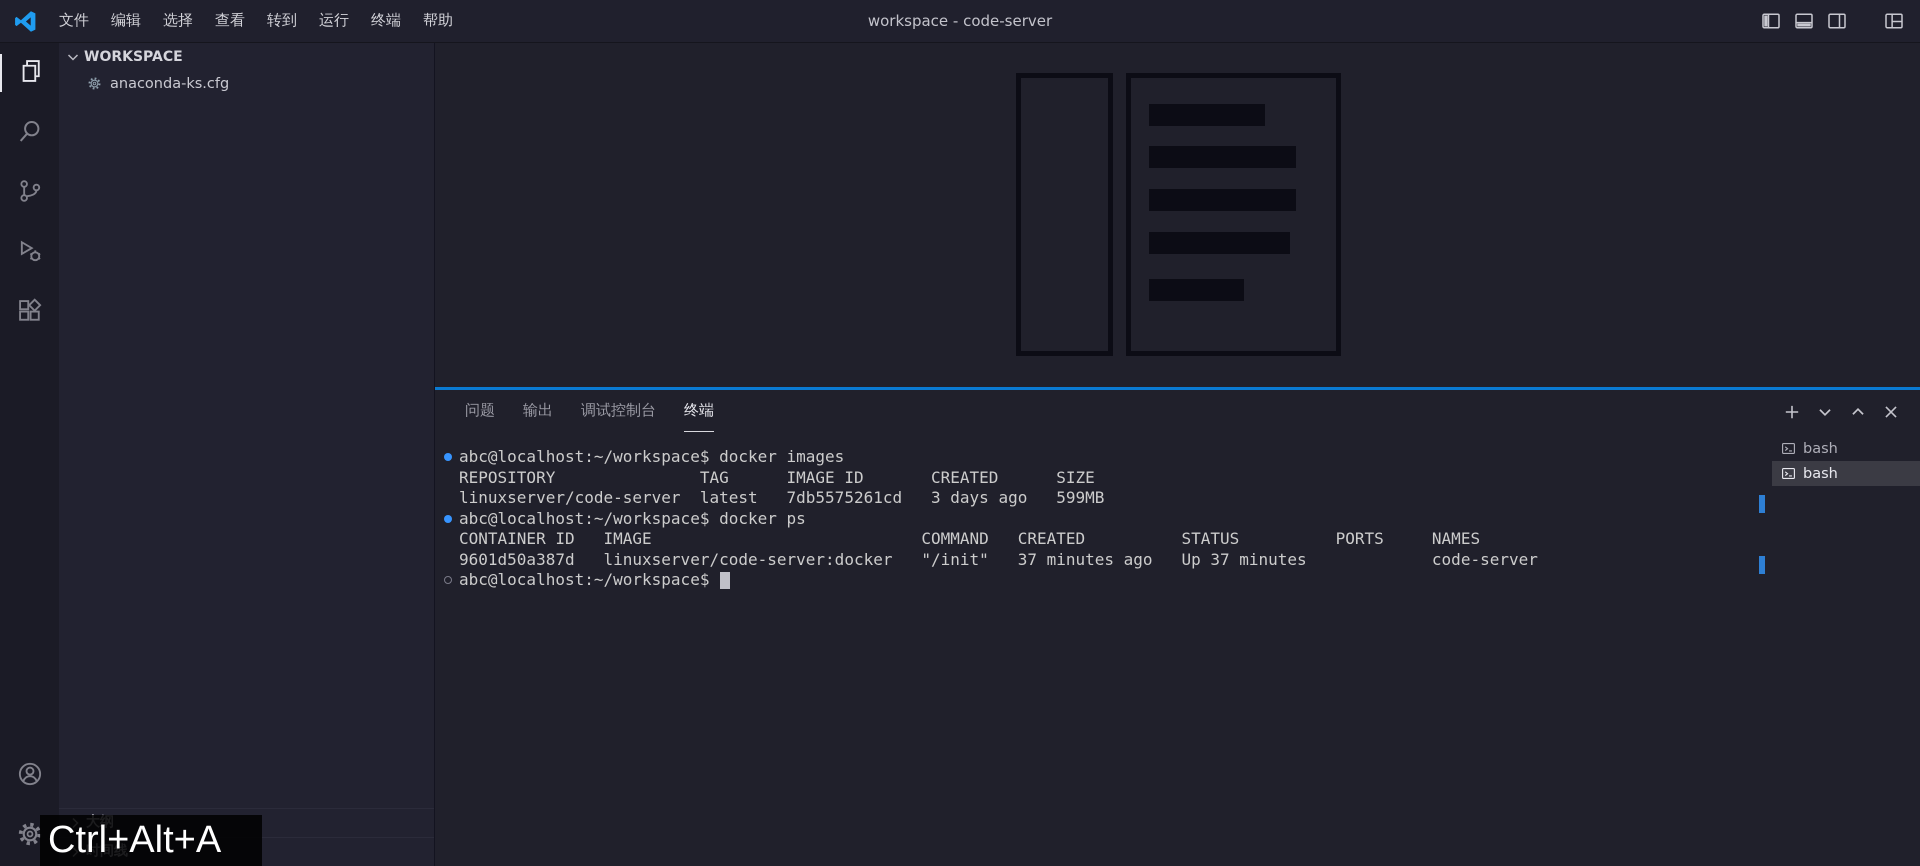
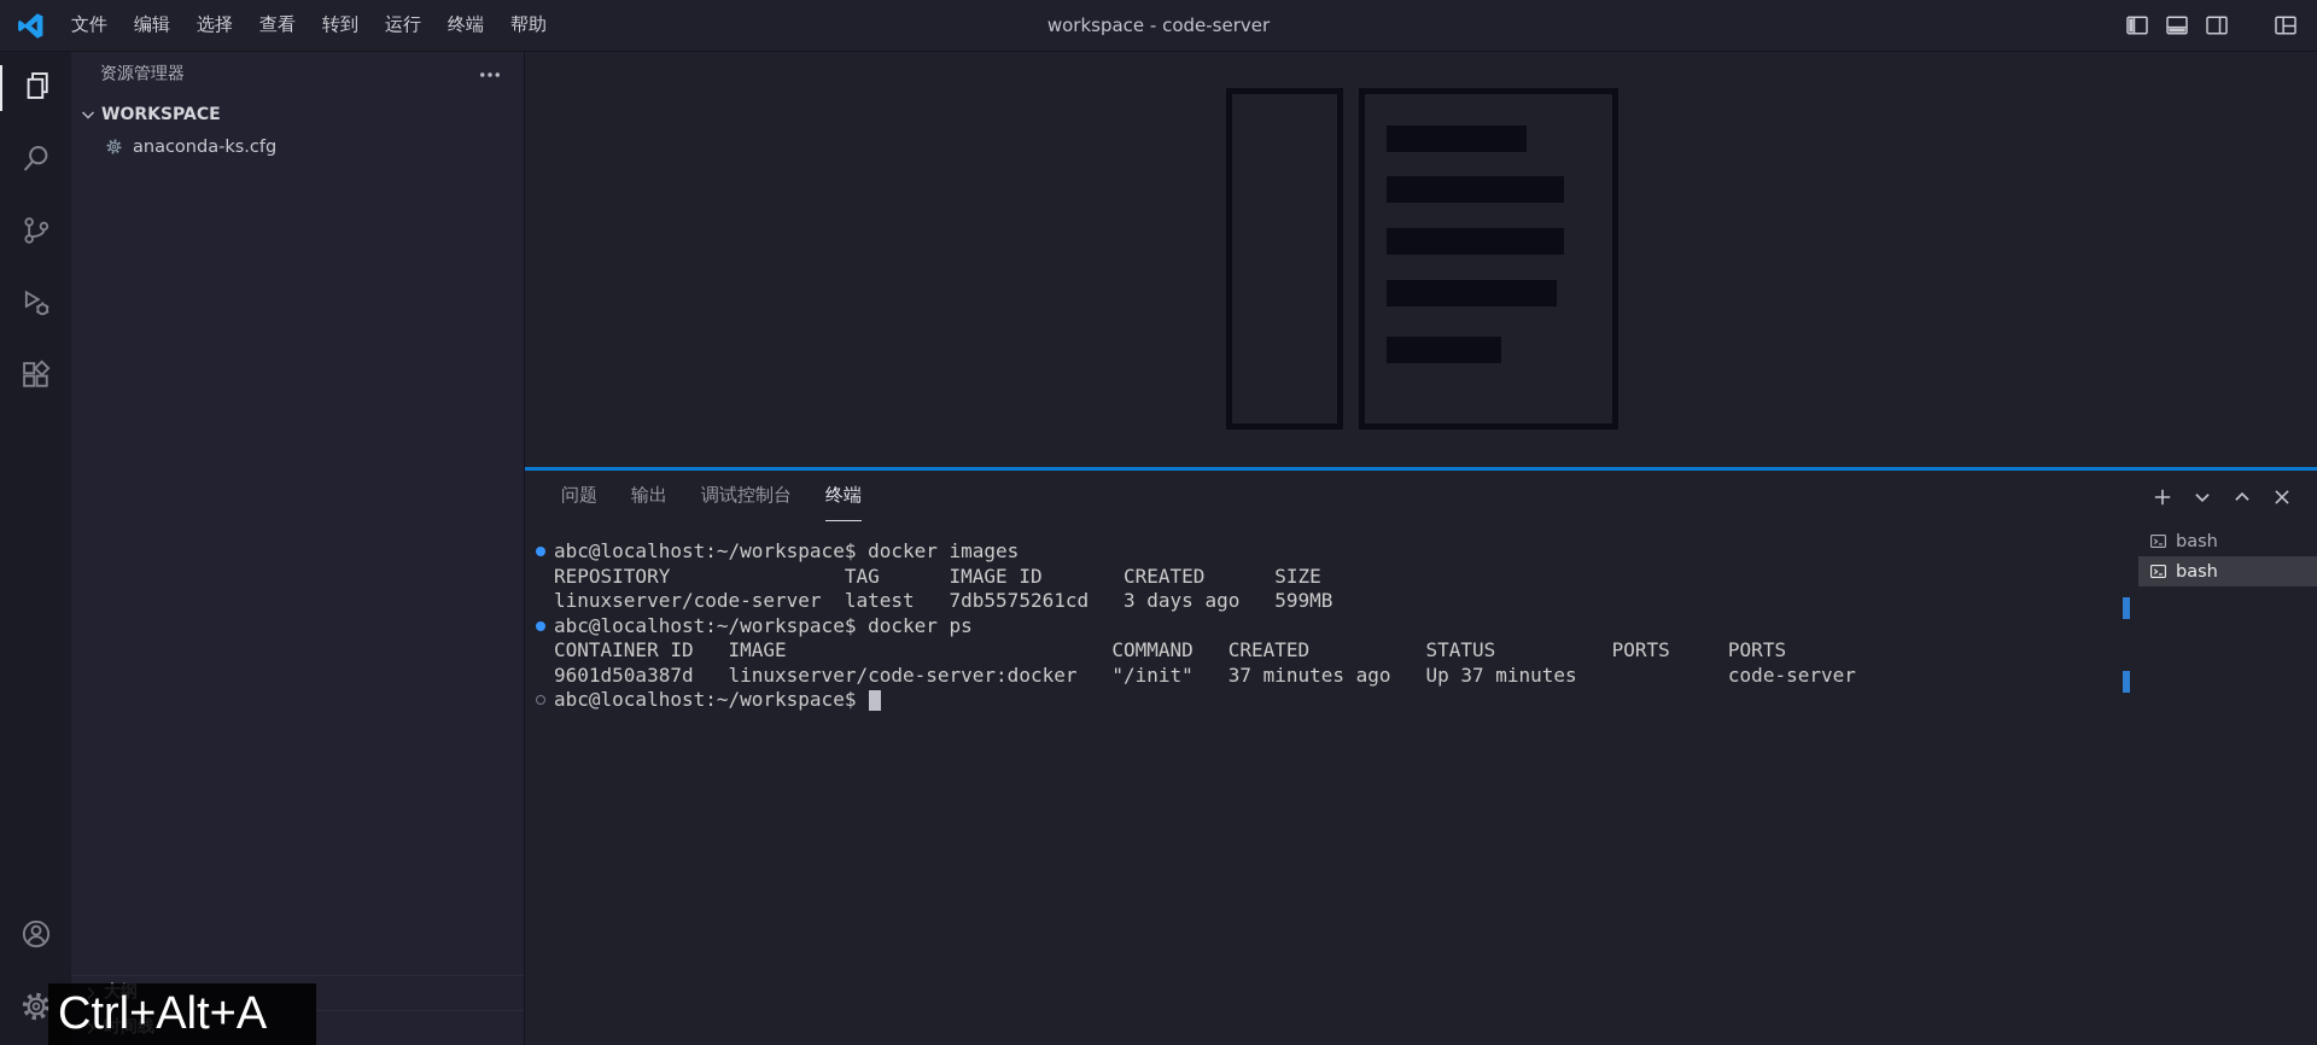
  文件
  编辑
  选择
  查看
  转到
  运行
  终端
  帮助
  workspace - code-server
+ 资源管理器
  WORKSPACE
  anaconda-ks.cfg
  大纲
  时间线
  问题
  输出
  调试控制台
  终端
  abc@localhost:~/workspace$ docker images
  REPOSITORY TAG IMAGE ID CREATED SIZE
  linuxserver/code-server latest 7db5575261cd 3 days ago 599MB
  abc@localhost:~/workspace$ docker ps
- CONTAINER ID IMAGE COMMAND CREATED STATUS PORTS NAMES
+ CONTAINER ID IMAGE COMMAND CREATED STATUS PORTS PORTS
  9601d50a387d linuxserver/code-server:docker "/init" 37 minutes ago Up 37 minutes code-server
  abc@localhost:~/workspace$
  bash
  bash
  Ctrl+Alt+A
